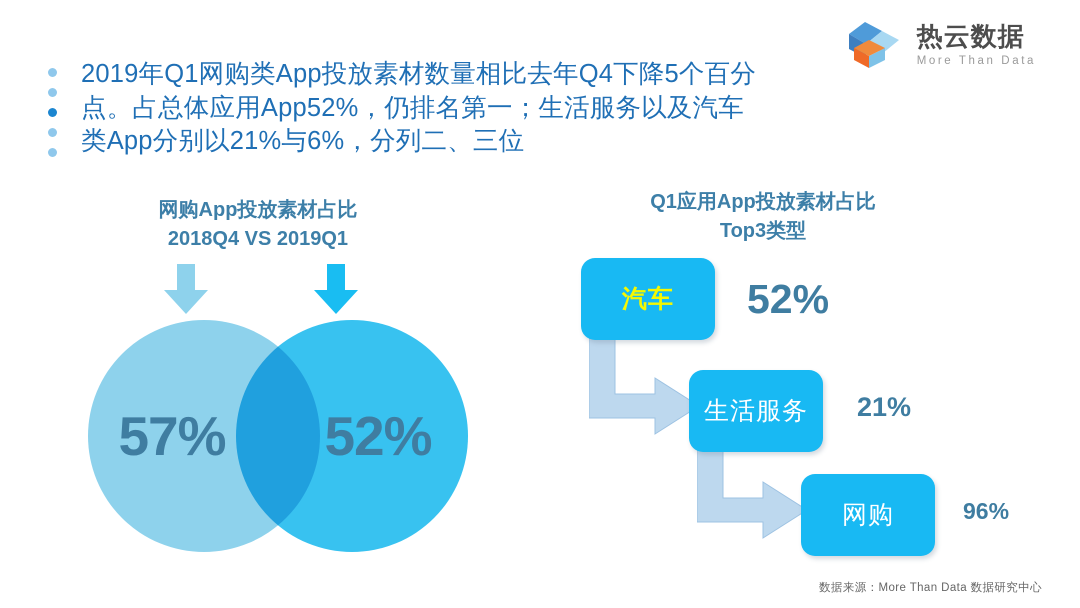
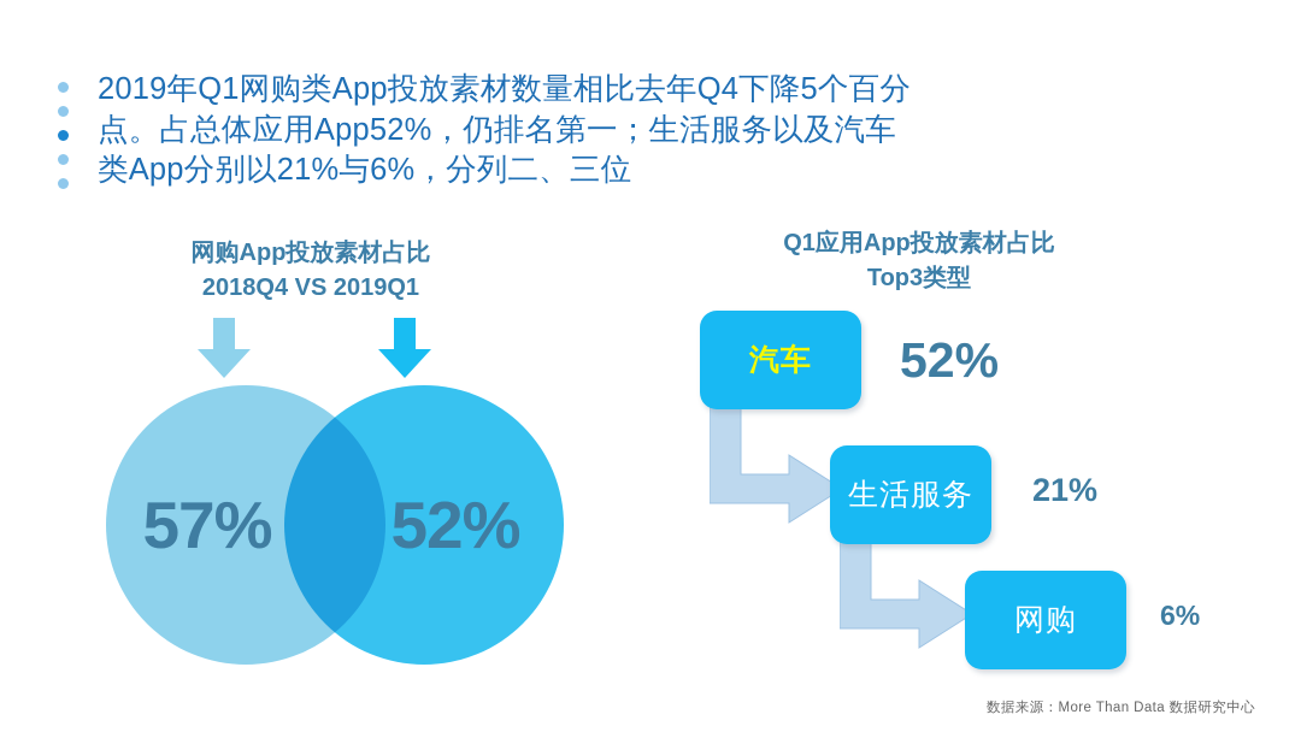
- 热云数据
- More Than Data
  2019年Q1网购类App投放素材数量相比去年Q4下降5个百分
  点。占总体应用App52%，仍排名第一；生活服务以及汽车
  类App分别以21%与6%，分列二、三位
  网购App投放素材占比
  2018Q4 VS 2019Q1
  57%
  52%
  Q1应用App投放素材占比
  Top3类型
  汽车
  52%
  生活服务
  21%
  网购
- 96%
+ 6%
  数据来源：More Than Data 数据研究中心
